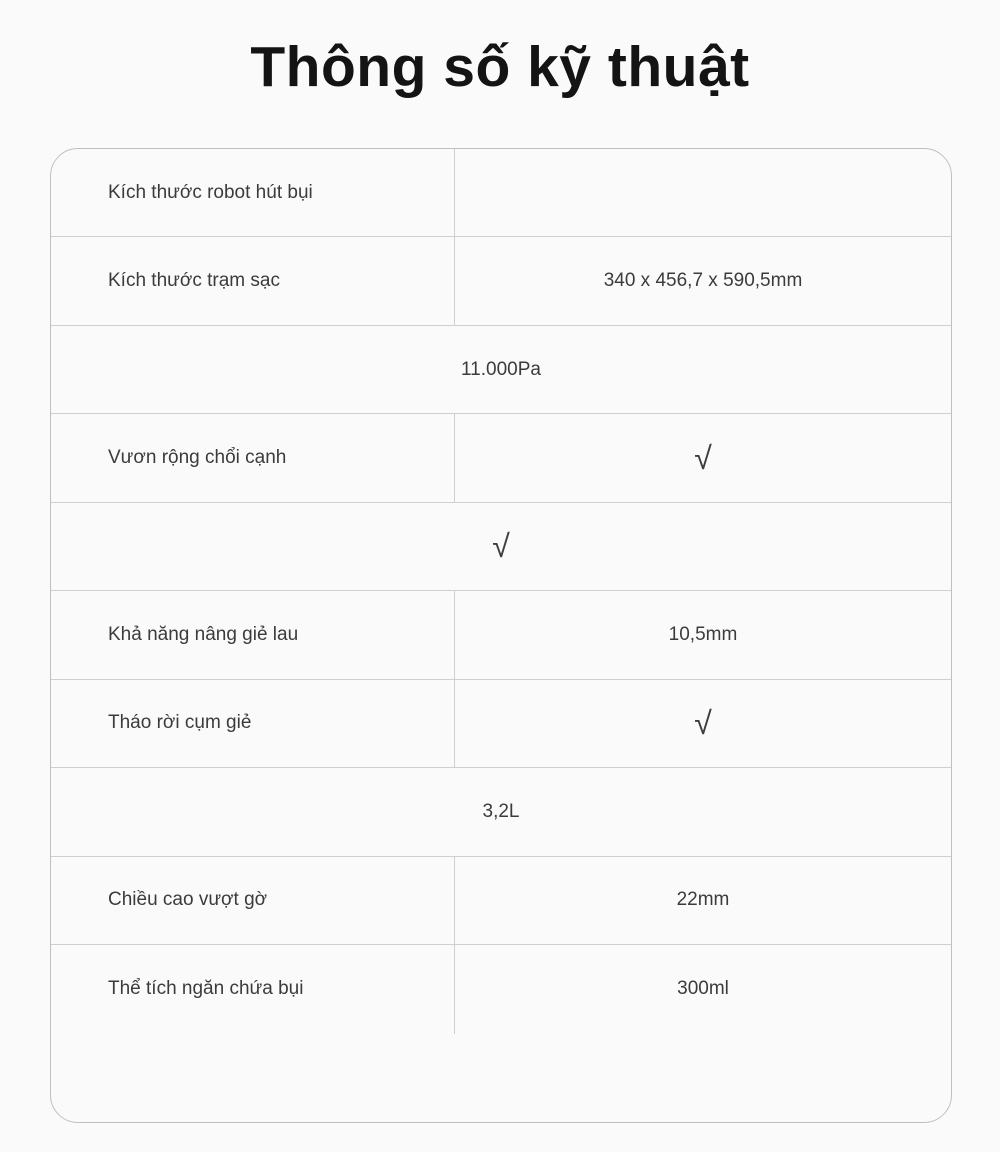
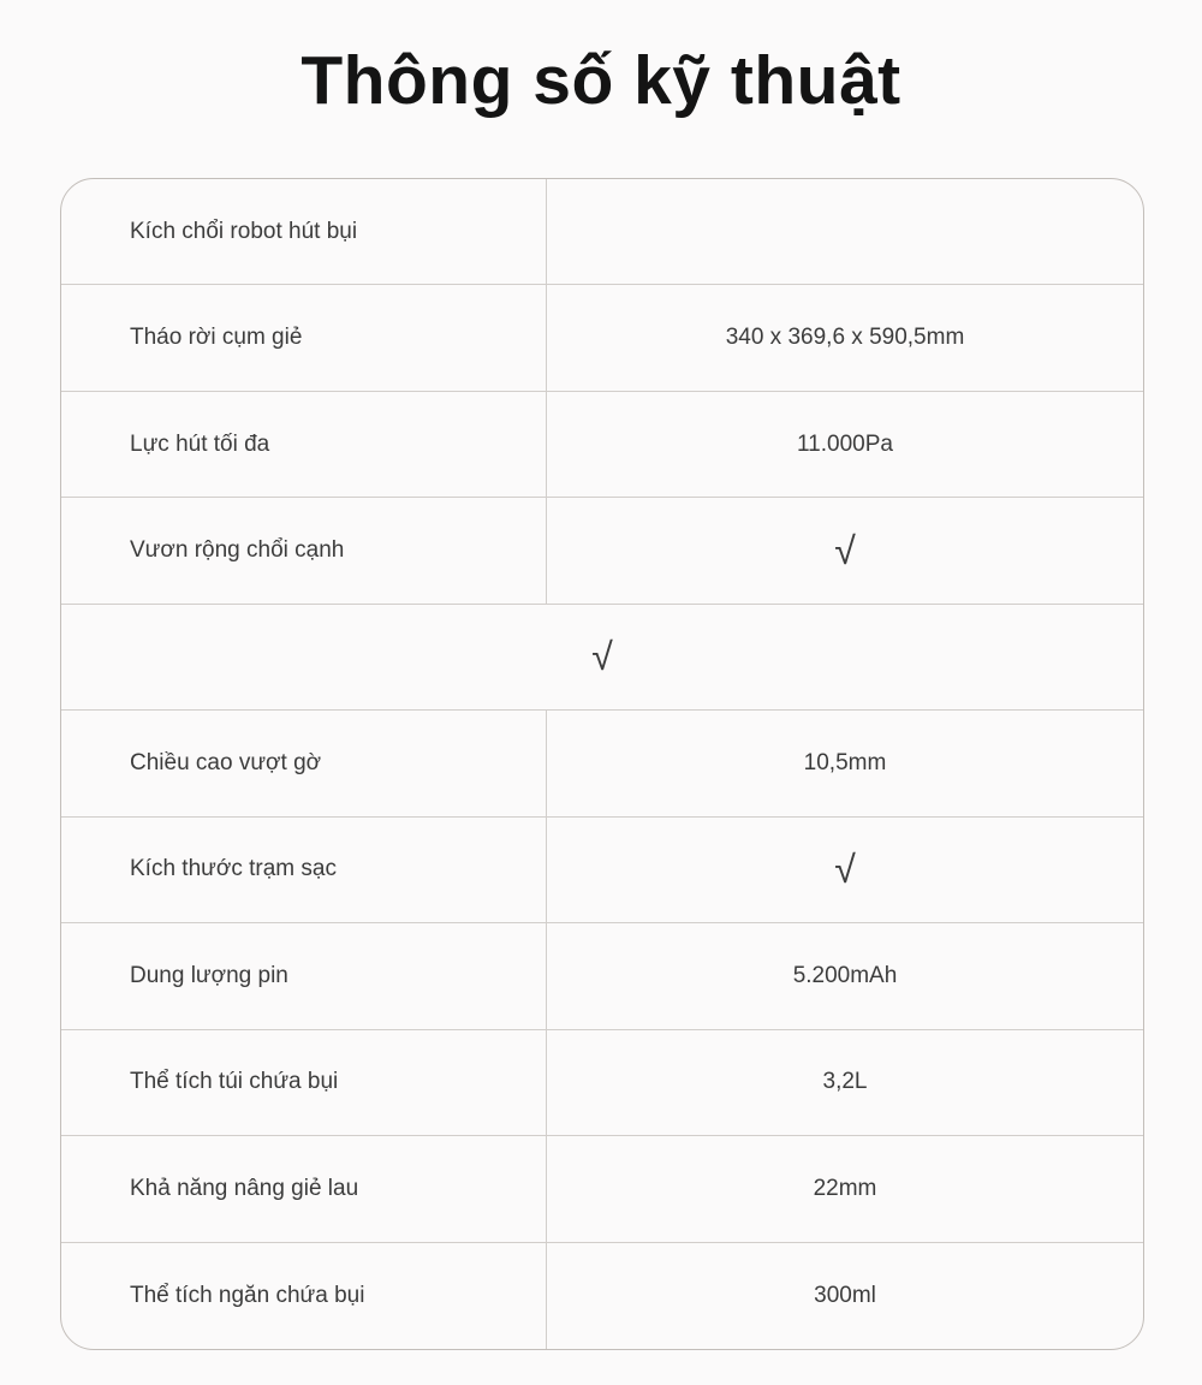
  Thông số kỹ thuật
- Kích thước robot hút bụi
+ Kích chổi robot hút bụi
- Kích thước trạm sạc
+ Tháo rời cụm giẻ
- 340 x 456,7 x 590,5mm
+ 340 x 369,6 x 590,5mm
+ Lực hút tối đa
  11.000Pa
  Vươn rộng chổi cạnh
  √
  √
- Khả năng nâng giẻ lau
+ Chiều cao vượt gờ
  10,5mm
- Tháo rời cụm giẻ
+ Kích thước trạm sạc
  √
+ Dung lượng pin
+ 5.200mAh
+ Thể tích túi chứa bụi
  3,2L
- Chiều cao vượt gờ
+ Khả năng nâng giẻ lau
  22mm
  Thể tích ngăn chứa bụi
  300ml
